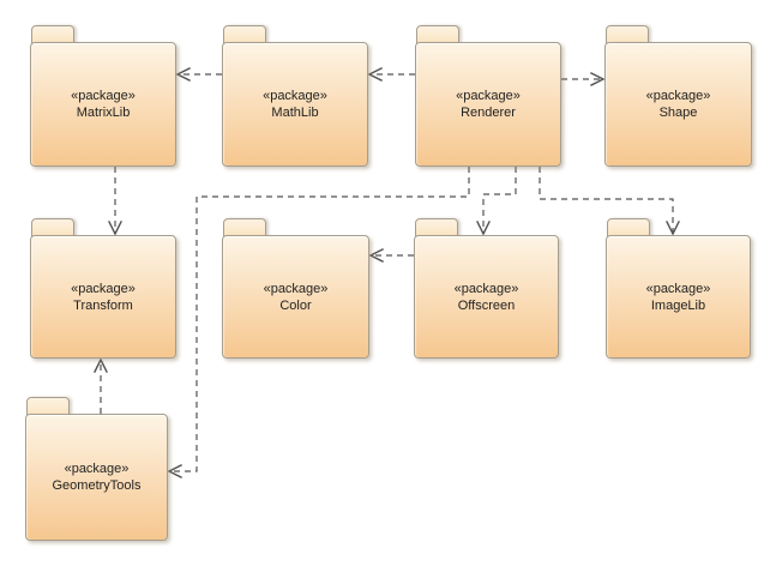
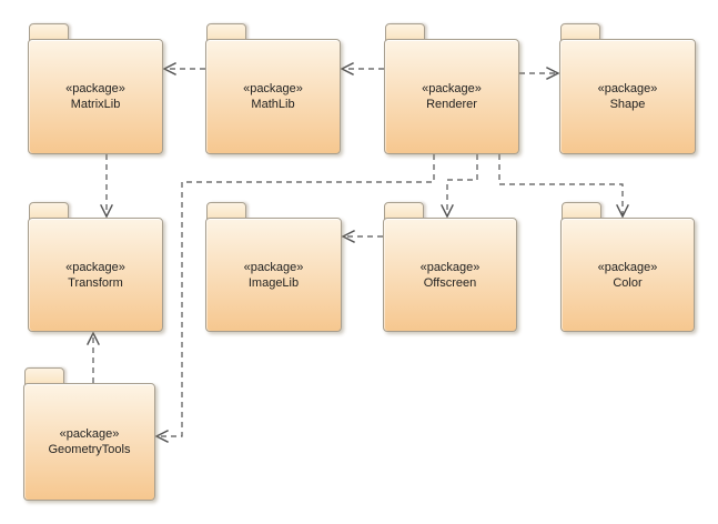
  «package»
  MatrixLib
  «package»
  MathLib
  «package»
  Renderer
  «package»
  Shape
  «package»
  Transform
  «package»
- Color
+ ImageLib
  «package»
  Offscreen
  «package»
- ImageLib
+ Color
  «package»
  GeometryTools
